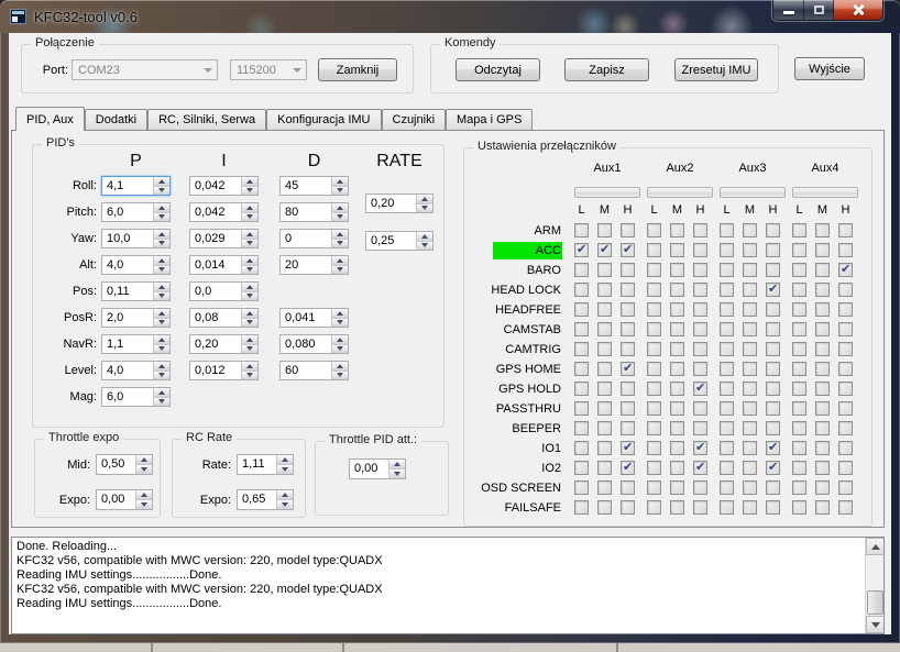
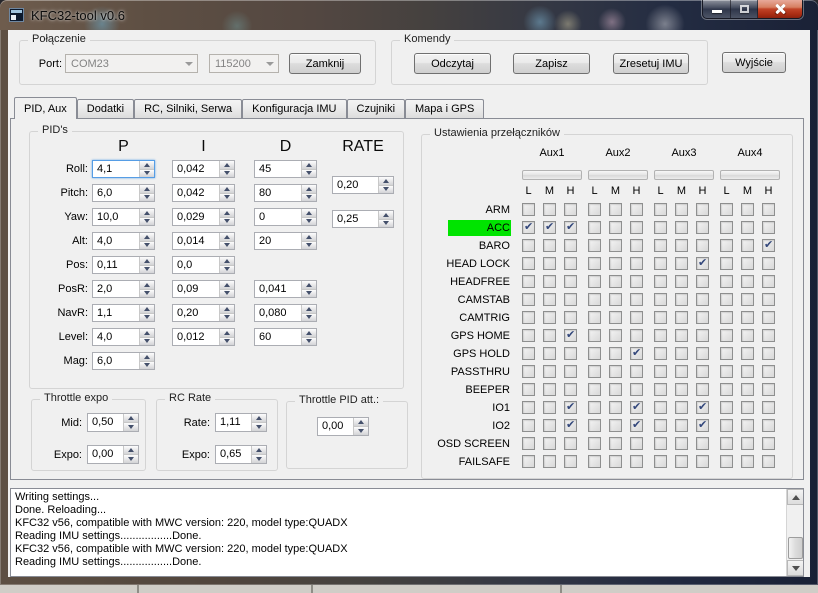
  KFC32-tool v0.6
  Połączenie
  Port:
  COM23
  115200
  Zamknij
  Komendy
  Odczytaj
  Zapisz
  Zresetuj IMU
  Wyjście
  PID, Aux
  Dodatki
  RC, Silniki, Serwa
  Konfiguracja IMU
  Czujniki
  Mapa i GPS
  PID's
  P
  I
  D
  RATE
  Roll:
  4,1
  0,042
  45
  Pitch:
  6,0
  0,042
  80
  Yaw:
  10,0
  0,029
  0
  Alt:
  4,0
  0,014
  20
  Pos:
  0,11
  0,0
  PosR:
  2,0
- 0,08
+ 0,09
  0,041
  NavR:
  1,1
  0,20
  0,080
  Level:
  4,0
  0,012
  60
  Mag:
  6,0
  0,20
  0,25
  Throttle expo
  Mid:
  Expo:
  0,50
  0,00
  RC Rate
  Rate:
  Expo:
  1,11
  0,65
  Throttle PID att.:
  0,00
  Ustawienia przełączników
  Aux1
  L
  M
  H
  Aux2
  L
  M
  H
  Aux3
  L
  M
  H
  Aux4
  L
  M
  H
  ARM
  ACC
  ✔
  ✔
  ✔
  BARO
  ✔
  HEAD LOCK
  ✔
  HEADFREE
  CAMSTAB
  CAMTRIG
  GPS HOME
  ✔
  GPS HOLD
  ✔
  PASSTHRU
  BEEPER
  IO1
  ✔
  ✔
  ✔
  IO2
  ✔
  ✔
  ✔
  OSD SCREEN
  FAILSAFE
+ Writing settings...
  Done. Reloading...
  KFC32 v56, compatible with MWC version: 220, model type:QUADX
  Reading IMU settings.................Done.
  KFC32 v56, compatible with MWC version: 220, model type:QUADX
  Reading IMU settings.................Done.
